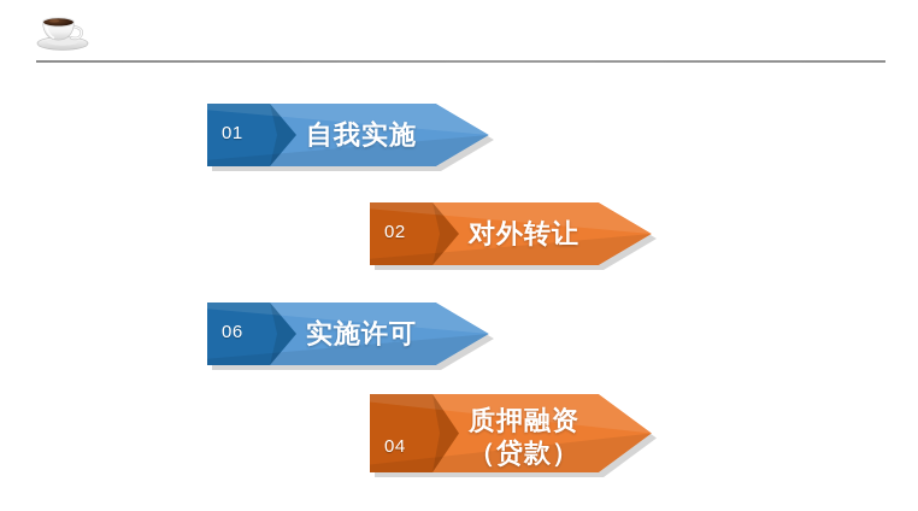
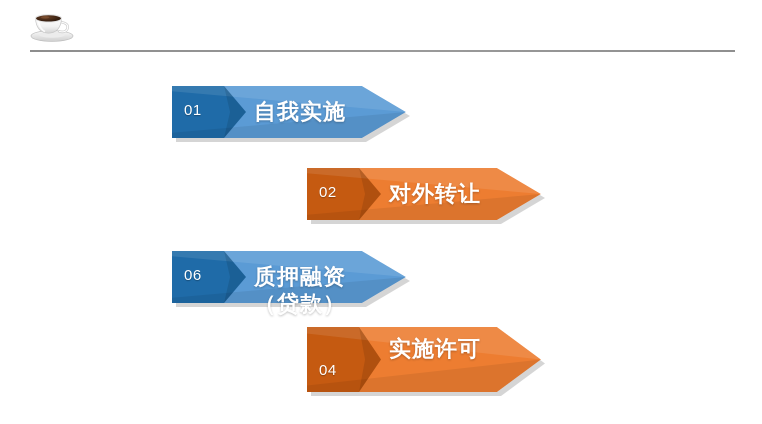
  01
  自我实施
  02
  对外转让
  06
- 实施许可
+ 质押融资（贷款）
  04
- 质押融资（贷款）
+ 实施许可
